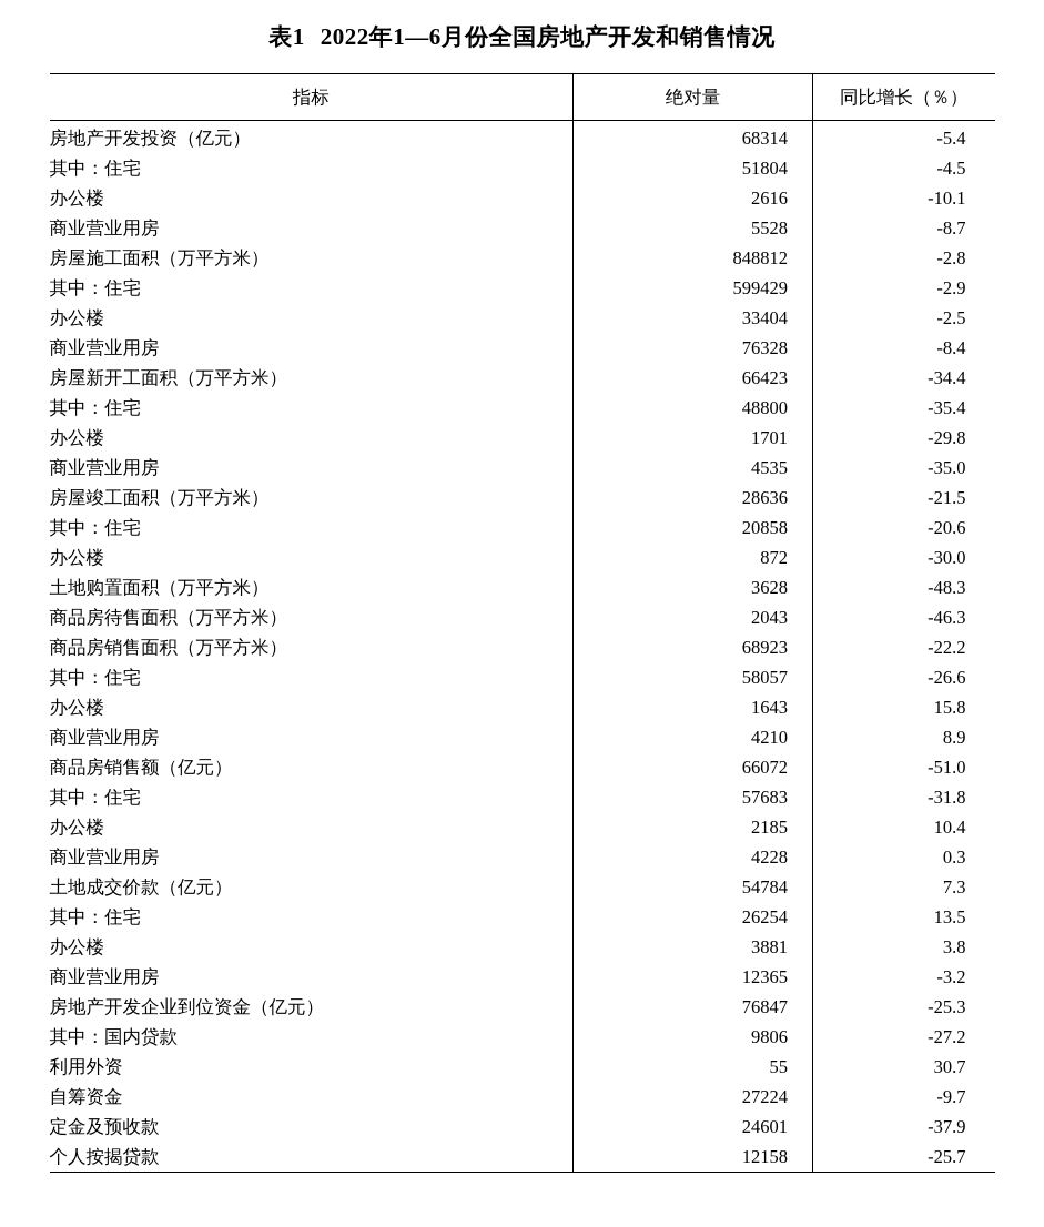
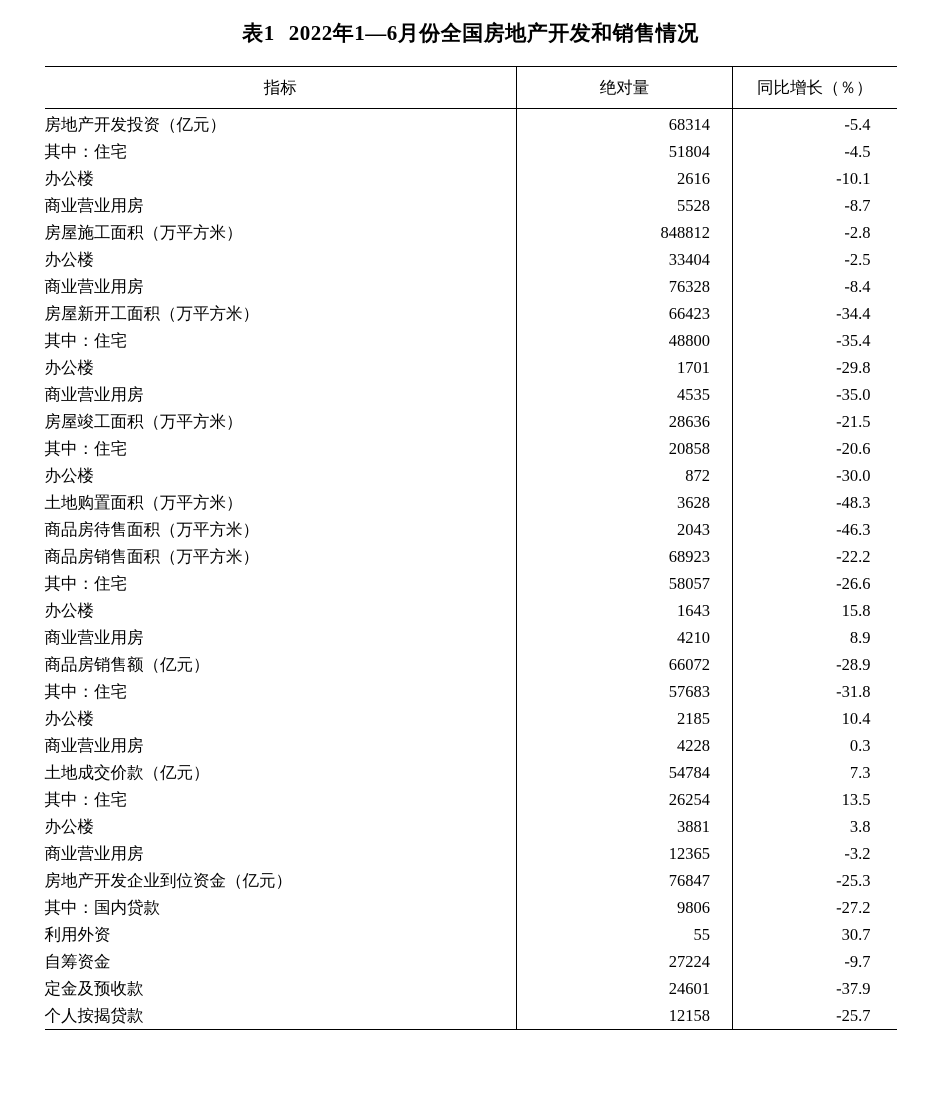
  表1 2022年1—6月份全国房地产开发和销售情况
  指标	绝对量	同比增长（％）
  房地产开发投资（亿元）	68314	-5.4
  其中：住宅	51804	-4.5
  办公楼	2616	-10.1
  商业营业用房	5528	-8.7
  房屋施工面积（万平方米）	848812	-2.8
- 其中：住宅	599429	-2.9
  办公楼	33404	-2.5
  商业营业用房	76328	-8.4
  房屋新开工面积（万平方米）	66423	-34.4
  其中：住宅	48800	-35.4
  办公楼	1701	-29.8
  商业营业用房	4535	-35.0
  房屋竣工面积（万平方米）	28636	-21.5
  其中：住宅	20858	-20.6
  办公楼	872	-30.0
  土地购置面积（万平方米）	3628	-48.3
  商品房待售面积（万平方米）	2043	-46.3
  商品房销售面积（万平方米）	68923	-22.2
  其中：住宅	58057	-26.6
  办公楼	1643	15.8
  商业营业用房	4210	8.9
- 商品房销售额（亿元）	66072	-51.0
+ 商品房销售额（亿元）	66072	-28.9
  其中：住宅	57683	-31.8
  办公楼	2185	10.4
  商业营业用房	4228	0.3
  土地成交价款（亿元）	54784	7.3
  其中：住宅	26254	13.5
  办公楼	3881	3.8
  商业营业用房	12365	-3.2
  房地产开发企业到位资金（亿元）	76847	-25.3
  其中：国内贷款	9806	-27.2
  利用外资	55	30.7
  自筹资金	27224	-9.7
  定金及预收款	24601	-37.9
  个人按揭贷款	12158	-25.7
